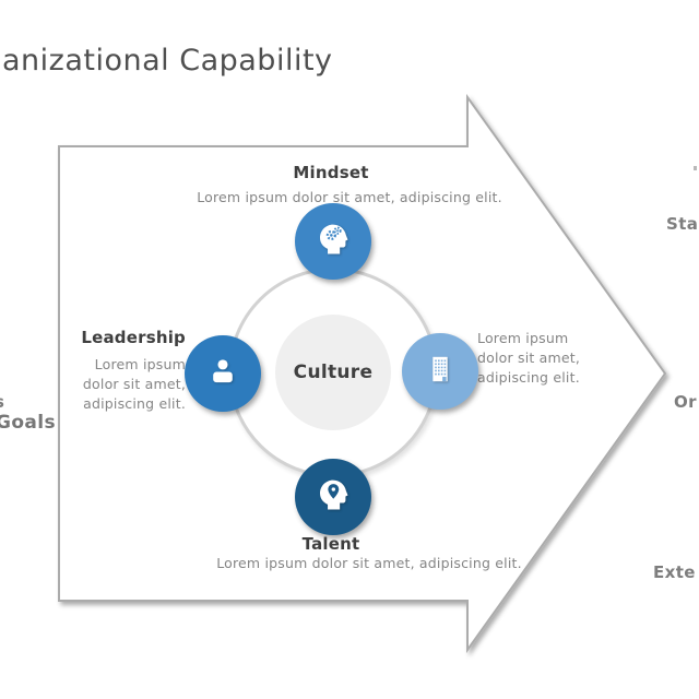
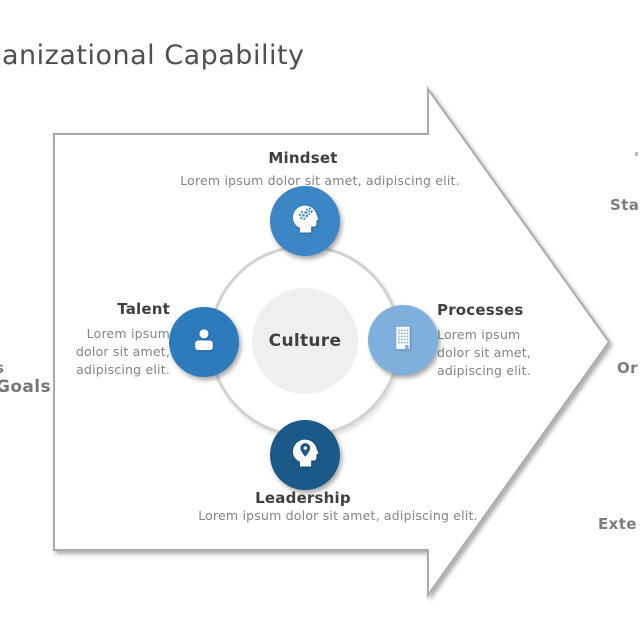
  anizational Capability
  Culture
  Mindset
  Lorem ipsum dolor sit amet, adipiscing elit.
- Leadership
+ Talent
  Lorem ipsum dolor sit amet, adipiscing elit.
+ Processes
  Lorem ipsum dolor sit amet, adipiscing elit.
- Talent
+ Leadership
  Lorem ipsum dolor sit amet, adipiscing elit.
  Goals
  Sta
  Or
  Exte
